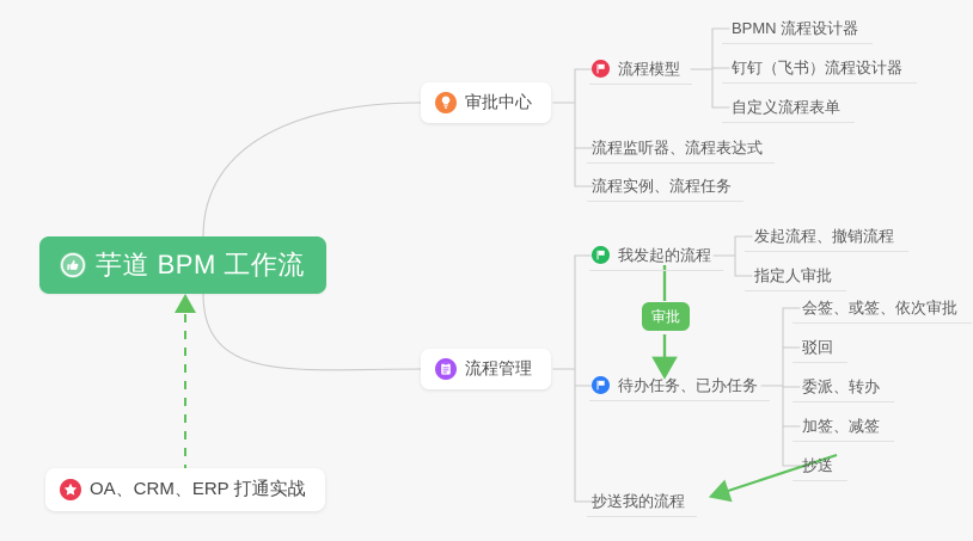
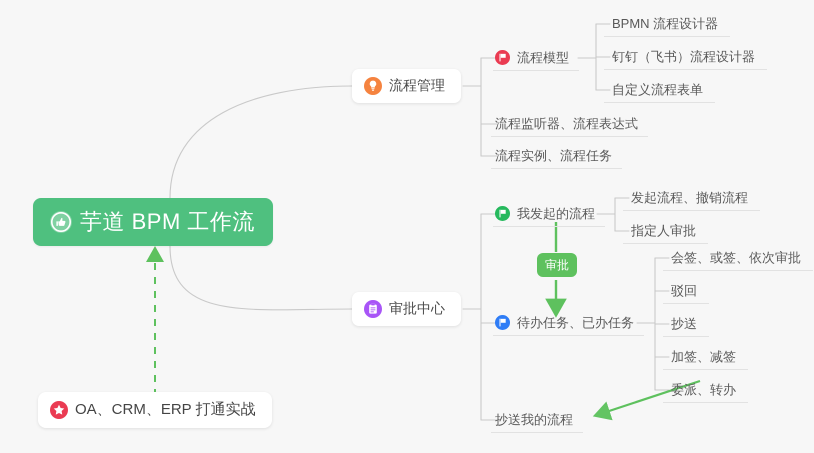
  芋道 BPM 工作流
- 审批中心
+ 流程管理
  流程模型
  BPMN 流程设计器
  钉钉（飞书）流程设计器
  自定义流程表单
  流程监听器、流程表达式
  流程实例、流程任务
- 流程管理
+ 审批中心
  我发起的流程
  发起流程、撤销流程
  指定人审批
  待办任务、已办任务
  会签、或签、依次审批
  驳回
- 委派、转办
+ 抄送
  加签、减签
- 抄送
+ 委派、转办
  抄送我的流程
  审批
  OA、CRM、ERP 打通实战
